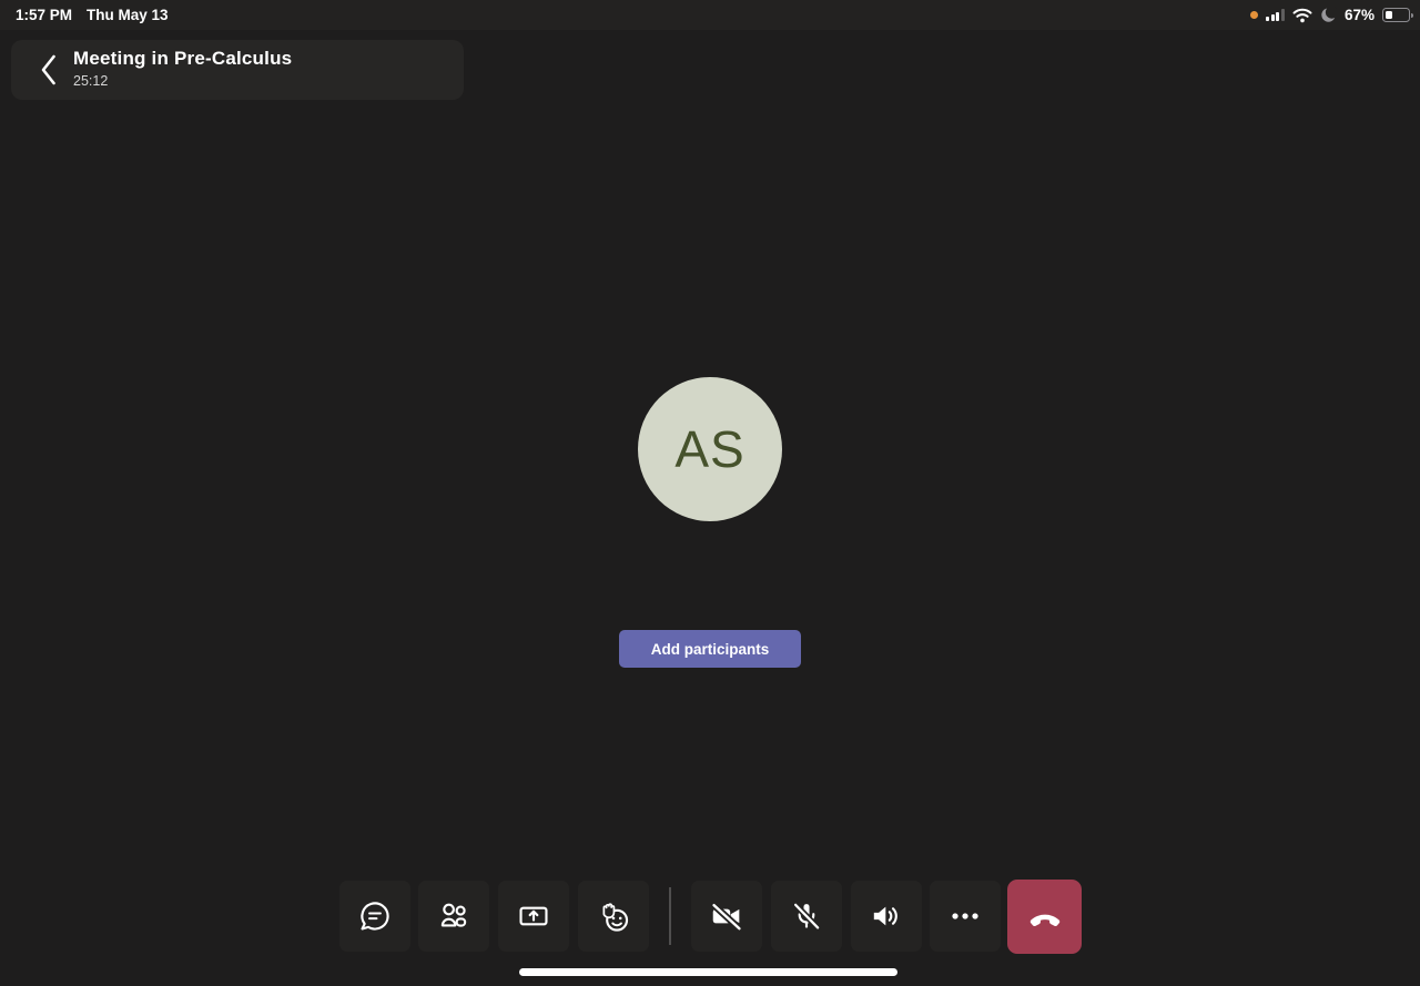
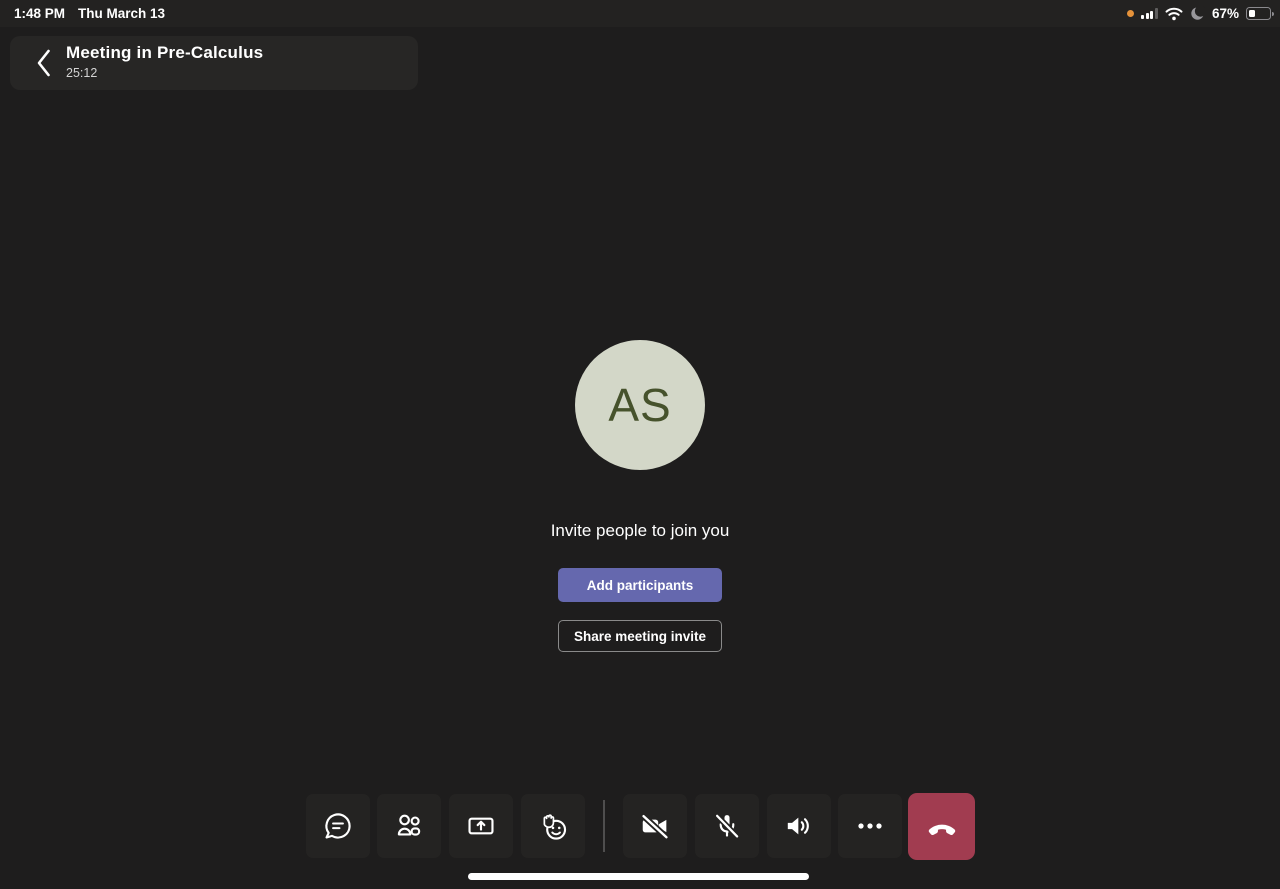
- 1:57 PM
+ 1:48 PM
- Thu May 13
+ Thu March 13
  67%
  Meeting in Pre-Calculus
  25:12
  AS
+ Invite people to join you
  Add participants
+ Share meeting invite
